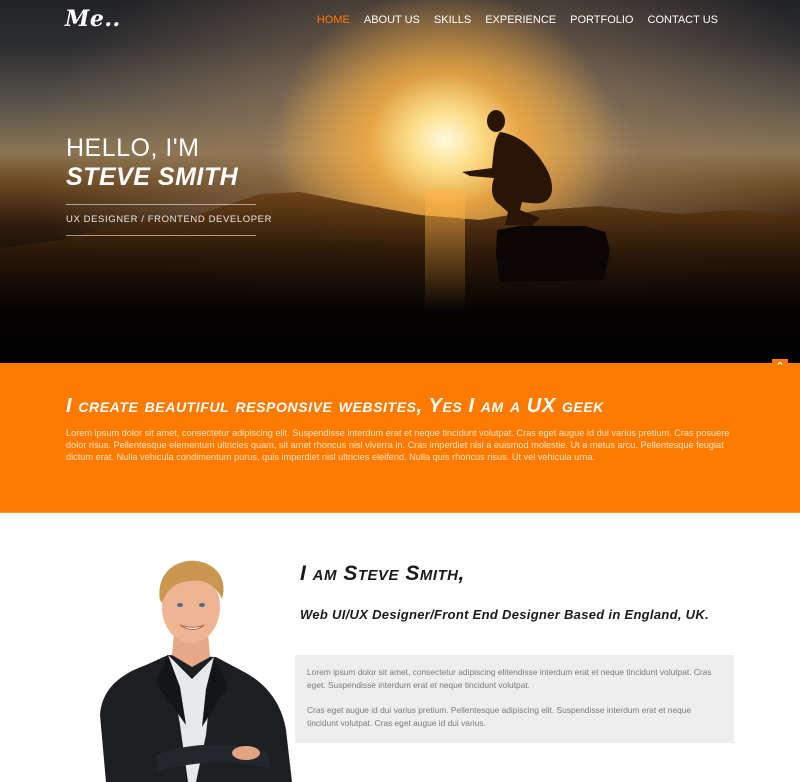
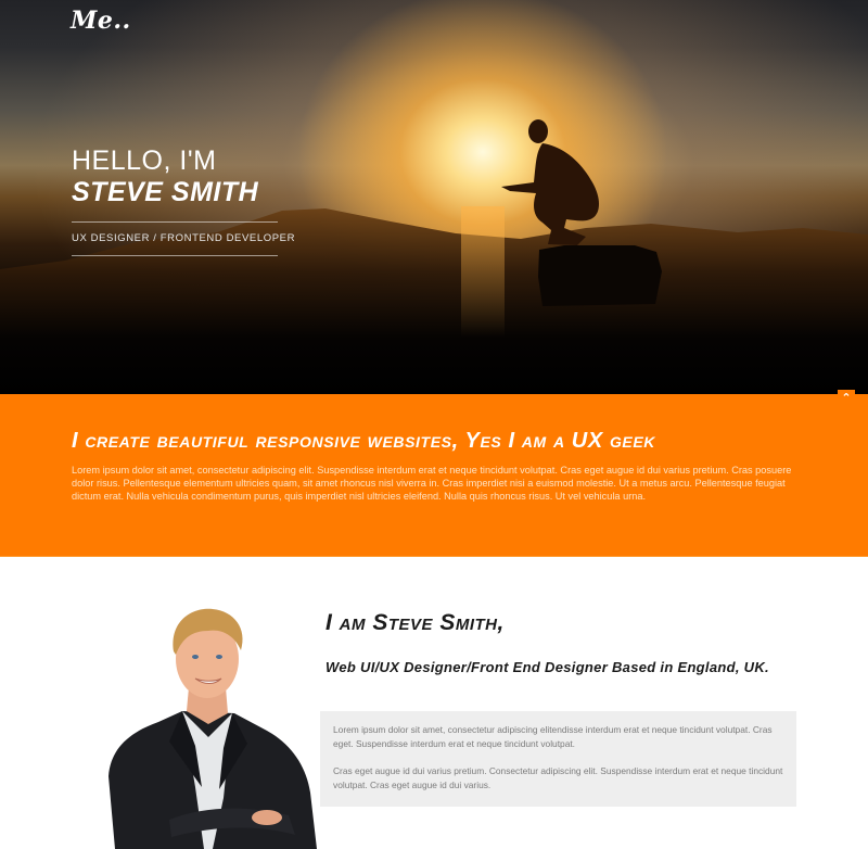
  Me..
- HOME
- ABOUT US
- SKILLS
- EXPERIENCE
- PORTFOLIO
- CONTACT US
  HELLO, I'M
  STEVE SMITH
  UX DESIGNER / FRONTEND DEVELOPER
  ⌃
  I create beautiful responsive websites, Yes I am a UX geek
  Lorem ipsum dolor sit amet, consectetur adipiscing elit. Suspendisse interdum erat et neque tincidunt volutpat. Cras eget augue id dui varius pretium. Cras posuere dolor risus. Pellentesque elementum ultricies quam, sit amet rhoncus nisl viverra in. Cras imperdiet nisi a euismod molestie. Ut a metus arcu. Pellentesque feugiat dictum erat. Nulla vehicula condimentum purus, quis imperdiet nisl ultricies eleifend. Nulla quis rhoncus risus. Ut vel vehicula urna.
  I am Steve Smith,
  Web UI/UX Designer/Front End Designer Based in England, UK.
  Lorem ipsum dolor sit amet, consectetur adipiscing elitendisse interdum erat et neque tincidunt volutpat. Cras eget. Suspendisse interdum erat et neque tincidunt volutpat.
- Cras eget augue id dui varius pretium. Pellentesque adipiscing elit. Suspendisse interdum erat et neque tincidunt volutpat. Cras eget augue id dui varius.
+ Cras eget augue id dui varius pretium. Consectetur adipiscing elit. Suspendisse interdum erat et neque tincidunt volutpat. Cras eget augue id dui varius.
